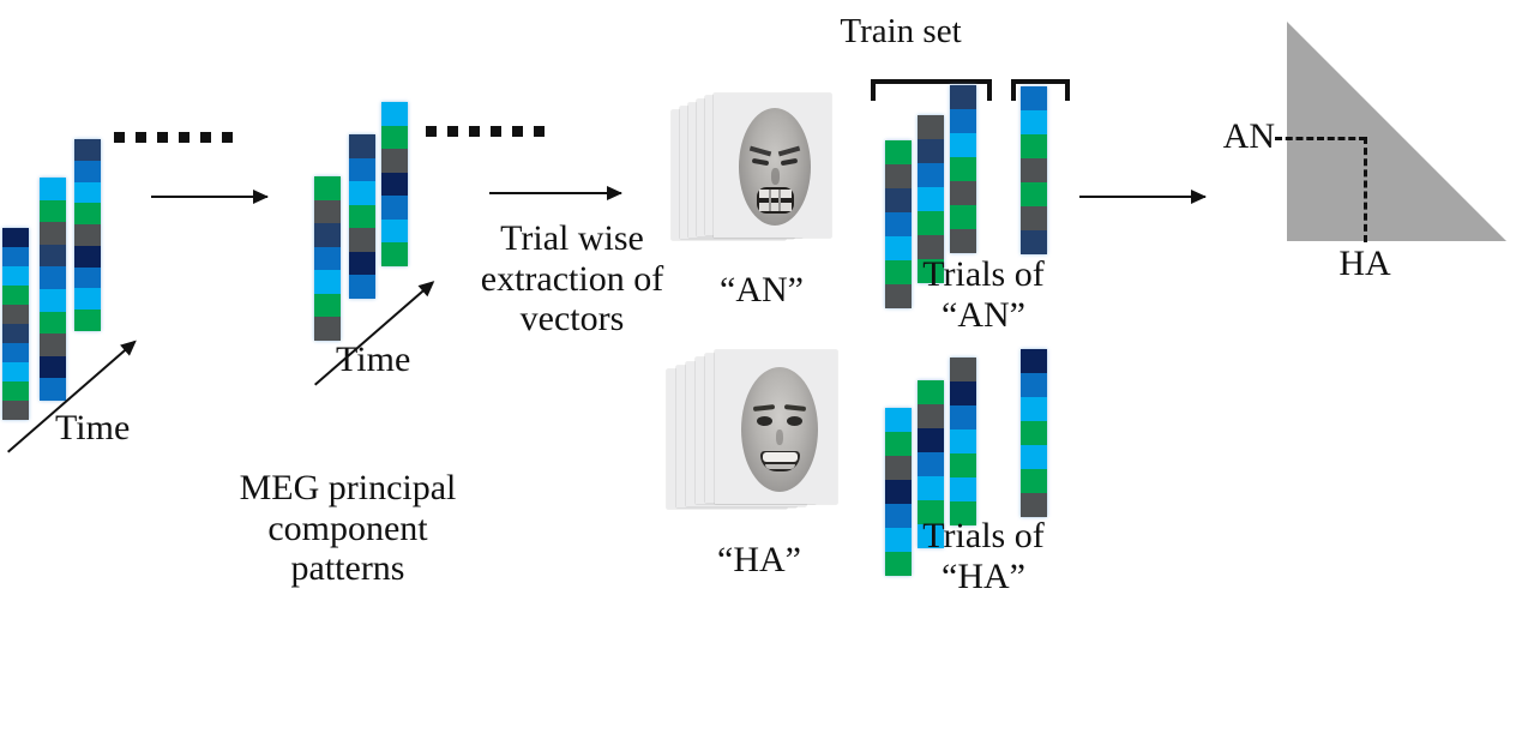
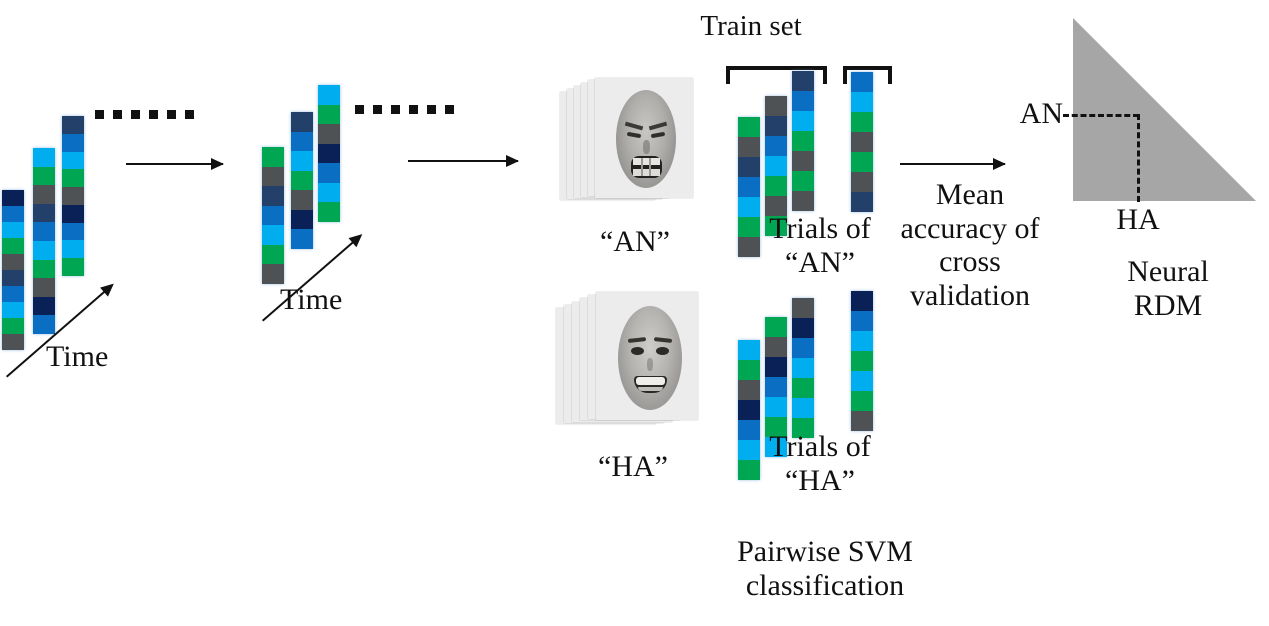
  Time
- MEG principal
- component
- patterns
  Time
- Trial wise
- extraction of
- vectors
  “AN”
  “HA”
  Train set
  Trials of
  “AN”
  Trials of
  “HA”
+ Pairwise SVM
+ classification
+ Mean
+ accuracy of
+ cross
+ validation
  AN
  HA
+ Neural
+ RDM
